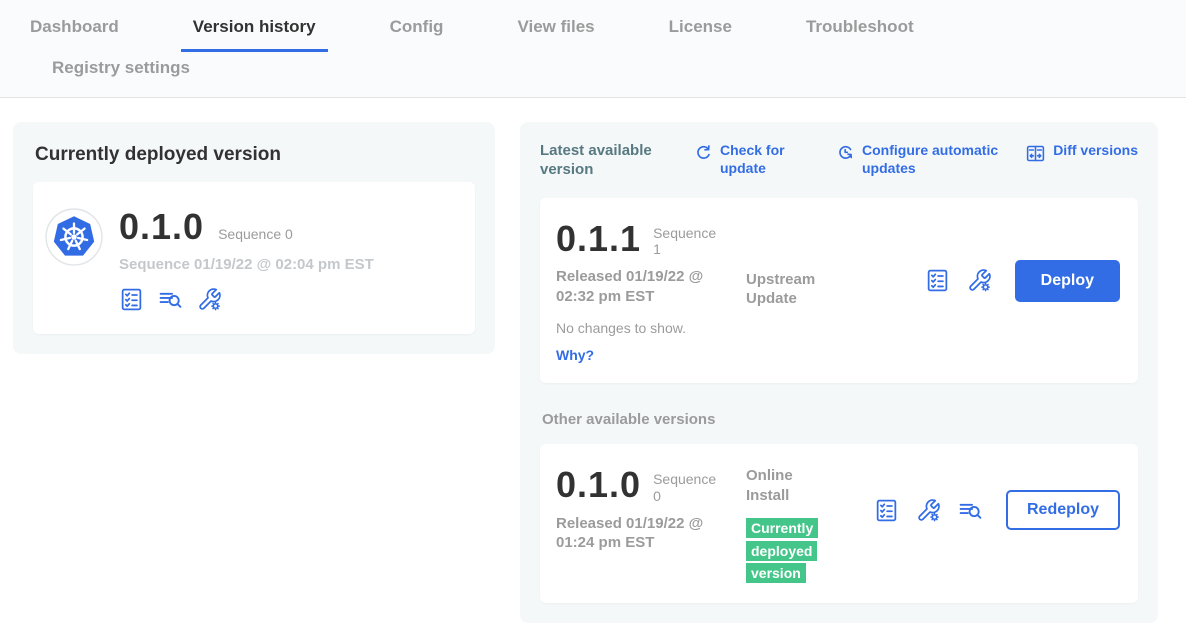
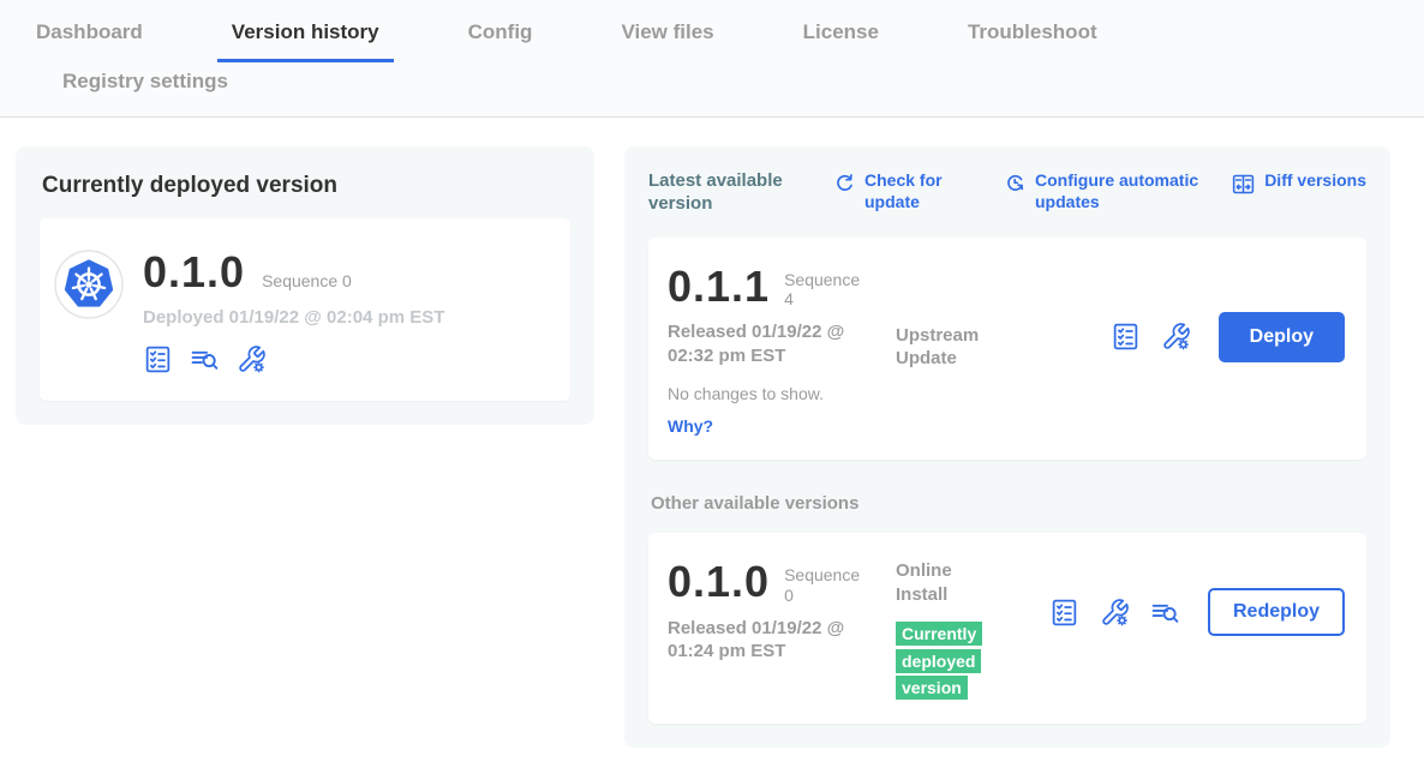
  Dashboard
  Version history
  Config
  View files
  License
  Troubleshoot
  Registry settings
  Currently deployed version
  0.1.0
  Sequence 0
- Sequence 01/19/22 @ 02:04 pm EST
+ Deployed 01/19/22 @ 02:04 pm EST
  Latest available version
  Check for update
  Configure automatic updates
  Diff versions
  0.1.1
- Sequence 1
+ Sequence 4
  Released 01/19/22 @ 02:32 pm EST
  No changes to show.
  Why?
  Upstream Update
  Deploy
  Other available versions
  0.1.0
  Sequence 0
  Released 01/19/22 @ 01:24 pm EST
  Online Install
  Currently deployed version
  Redeploy
